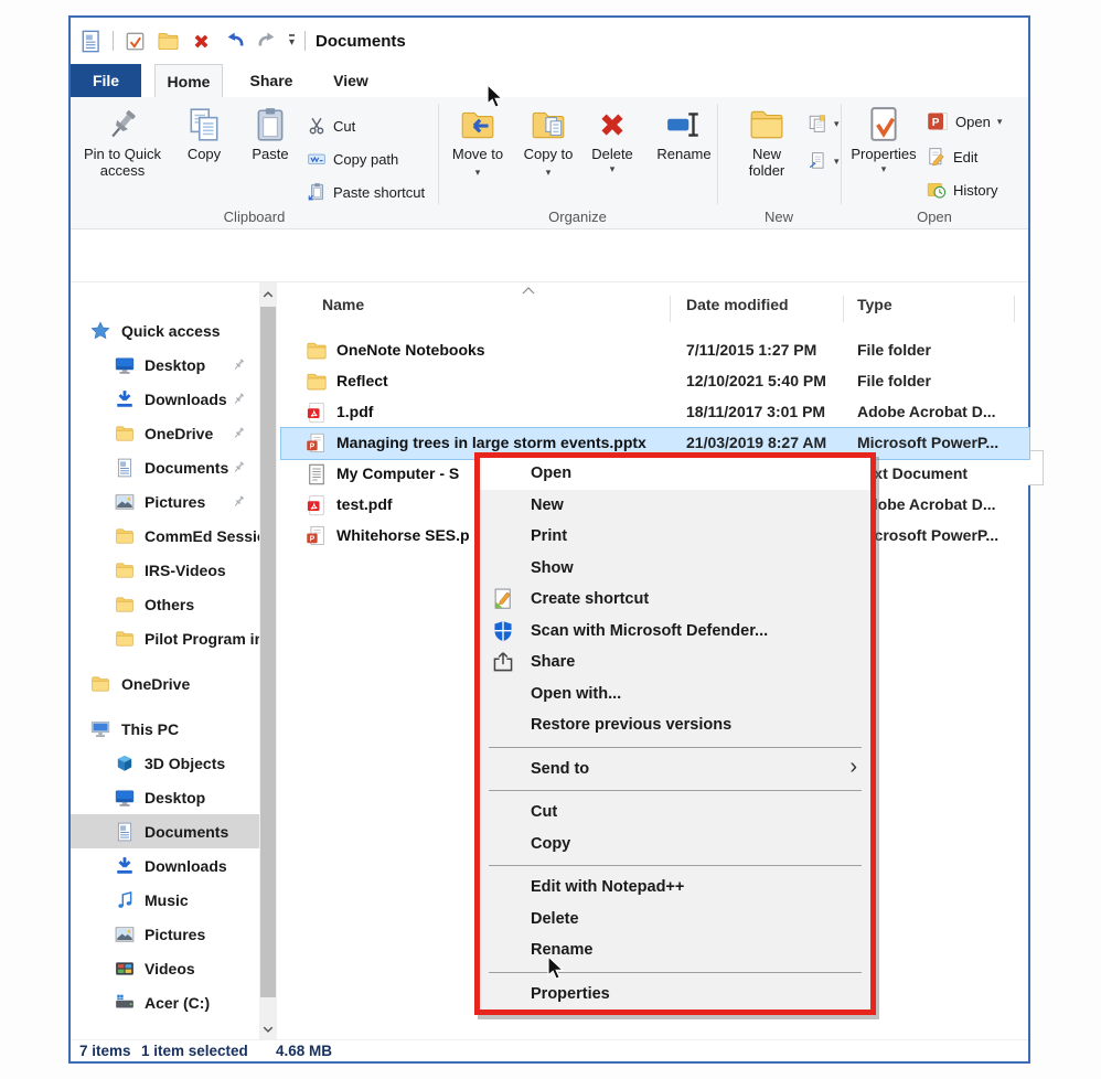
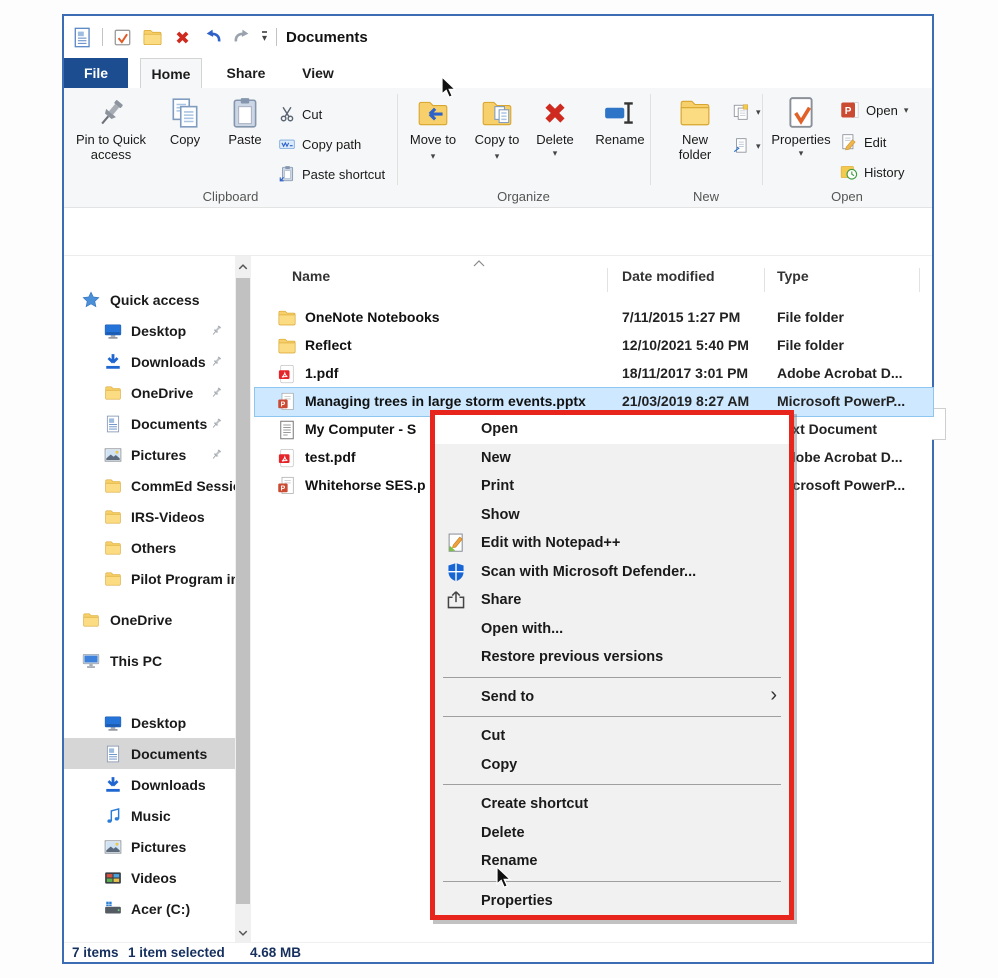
  ▾
  Documents
  File
  Home
  Share
  View
  Pin to Quick access
  Copy
  Paste
  Cut
  Copy path
  Paste shortcut
  Clipboard
  Move to ▾
  Copy to ▾
  Delete
  ▾
  Rename
  Organize
  New folder
  ▾
  ▾
  New
  Properties
  ▾
  P
  Open
  ▾
  Edit
  History
  Open
  Quick access
  Desktop
  Downloads
  OneDrive
  Documents
  Pictures
  CommEd Sessi
  IRS-Videos
  Others
  Pilot Program i
  OneDrive
  This PC
- 3D Objects
  Desktop
  Documents
  Downloads
  Music
  Pictures
  Videos
  Acer (C:)
  Name
  Date modified
  Type
  OneNote Notebooks
  7/11/2015 1:27 PM
  File folder
  Reflect
  12/10/2021 5:40 PM
  File folder
  1.pdf
  18/11/2017 3:01 PM
  Adobe Acrobat D...
  Managing trees in large storm events.pptx
  21/03/2019 8:27 AM
  Microsoft PowerP...
  My Computer - S
  xt Document
  test.pdf
  obe Acrobat D...
  Whitehorse SES.p
  crosoft PowerP...
  7 items
  1 item selected
  4.68 MB
  Open
  New
  Print
  Show
- Create shortcut
+ Edit with Notepad++
  Scan with Microsoft Defender...
  Share
  Open with...
  Restore previous versions
  Send to
  ›
  Cut
  Copy
- Edit with Notepad++
+ Create shortcut
  Delete
  Rename
  Properties
